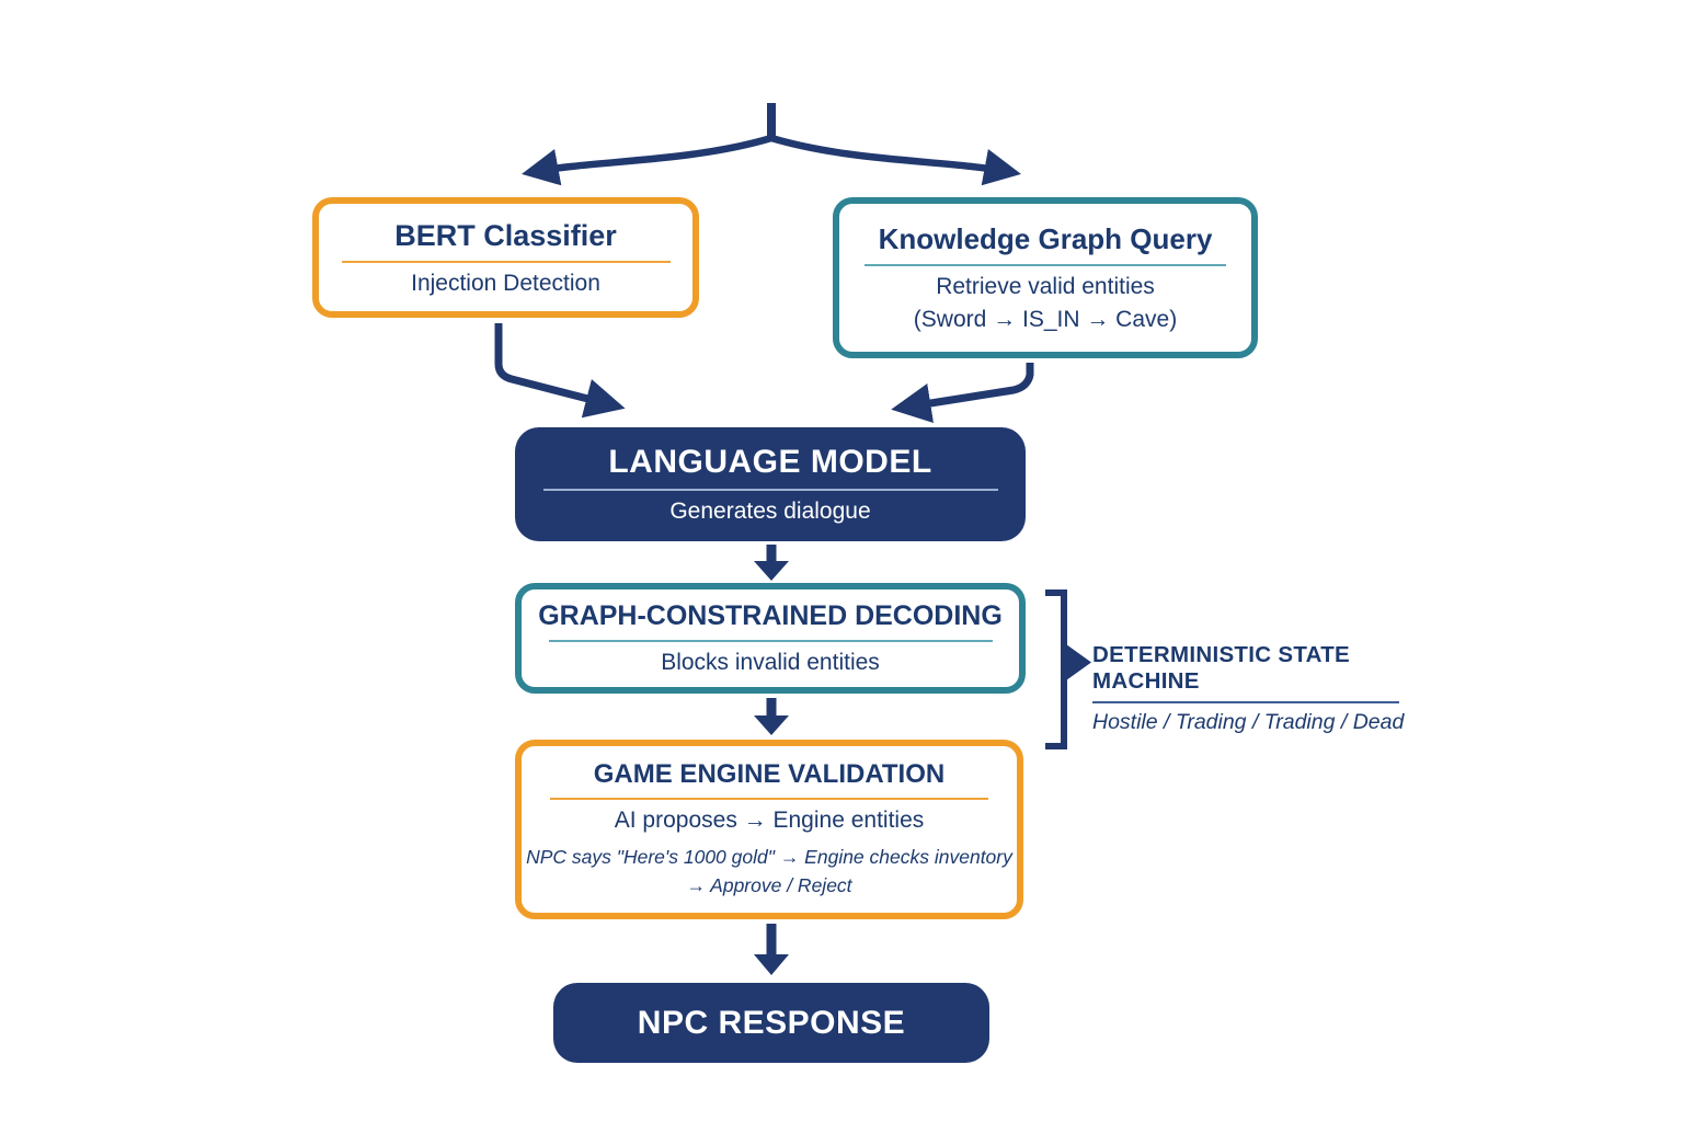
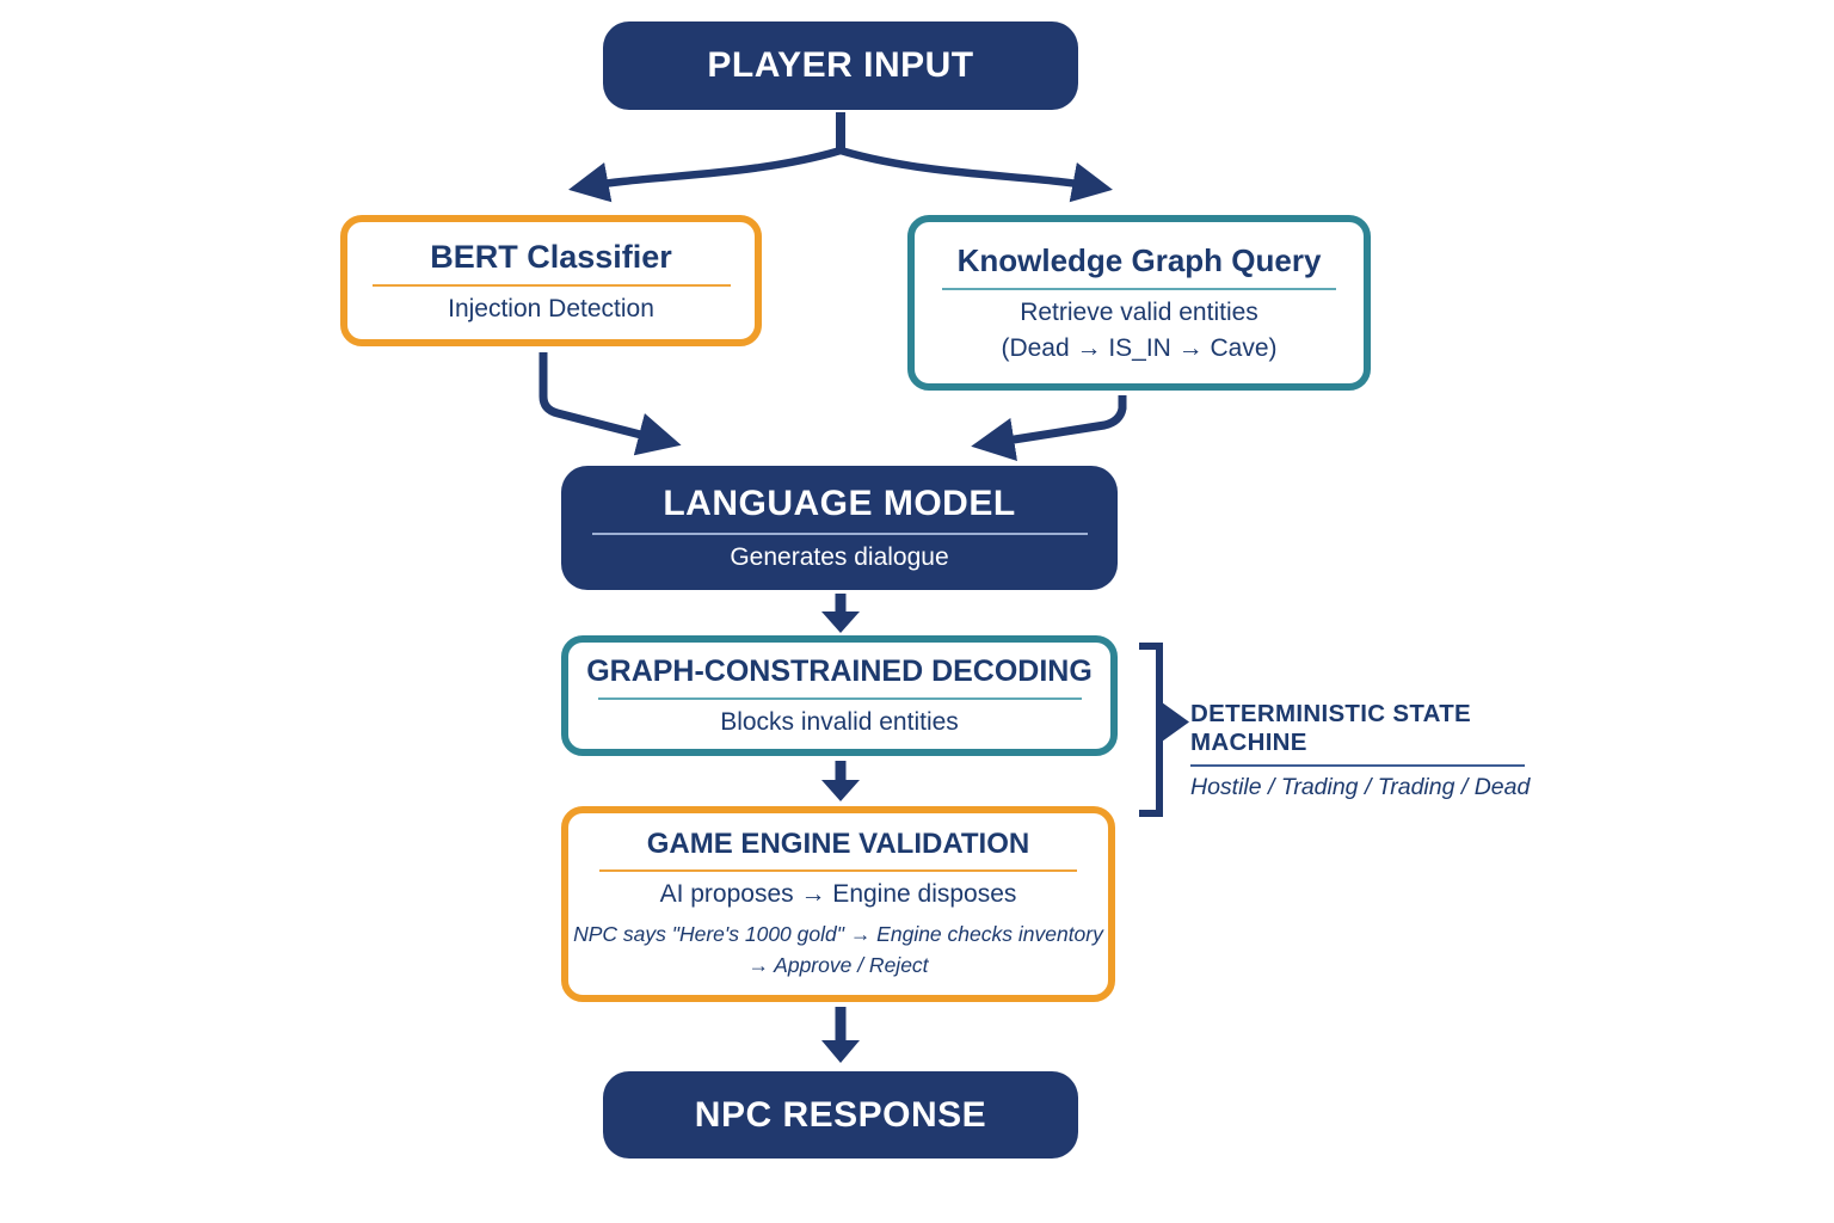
+ PLAYER INPUT
  BERT Classifier
  Injection Detection
  Knowledge Graph Query
  Retrieve valid entities
- (Sword → IS_IN → Cave)
+ (Dead → IS_IN → Cave)
  LANGUAGE MODEL
  Generates dialogue
  GRAPH-CONSTRAINED DECODING
  Blocks invalid entities
  GAME ENGINE VALIDATION
- AI proposes → Engine entities
+ AI proposes → Engine disposes
  NPC says "Here's 1000 gold" → Engine checks inventory
  → Approve / Reject
  NPC RESPONSE
  DETERMINISTIC STATE MACHINE
  Hostile / Trading / Trading / Dead
